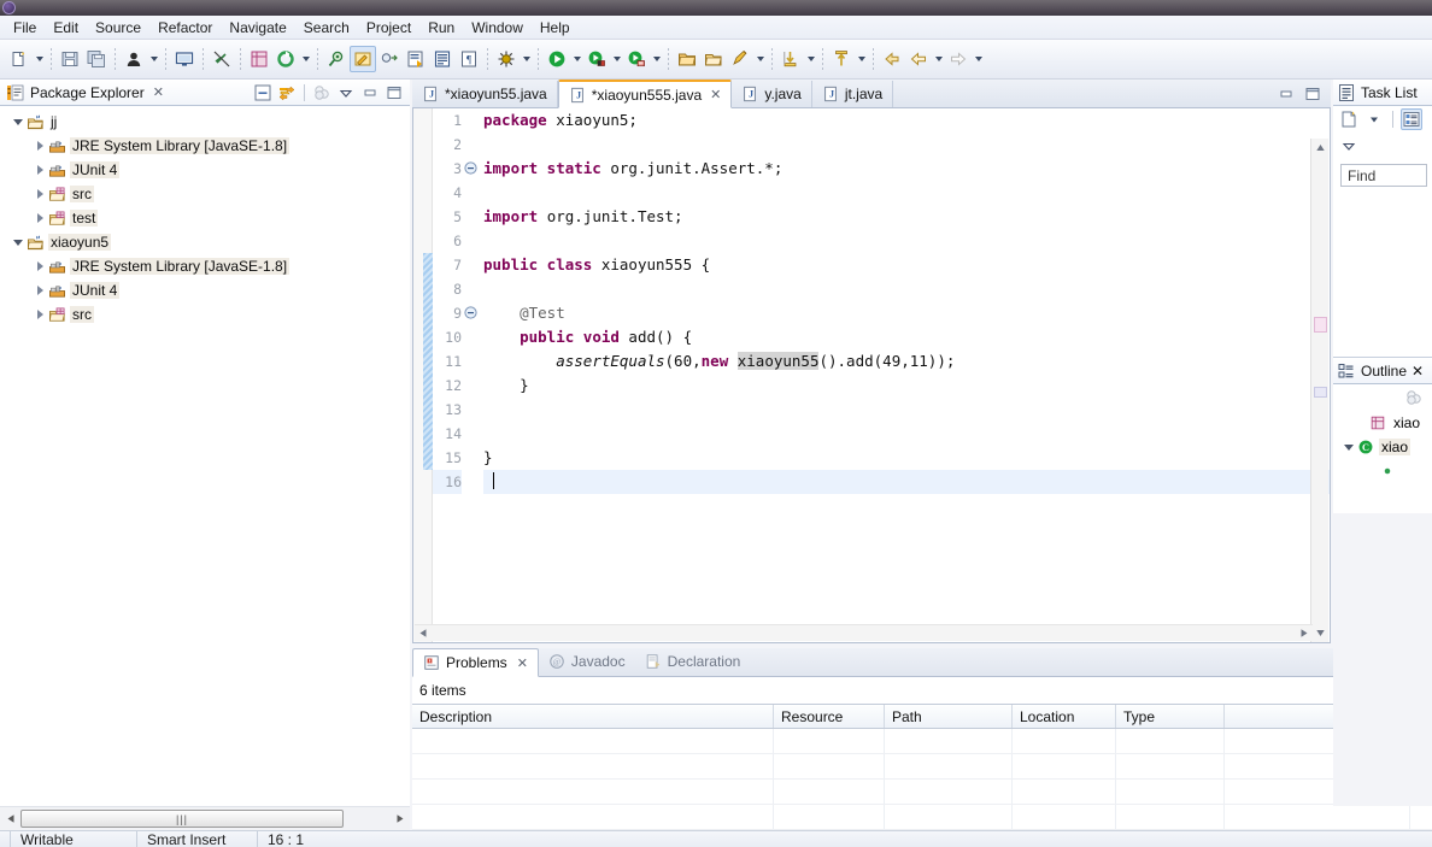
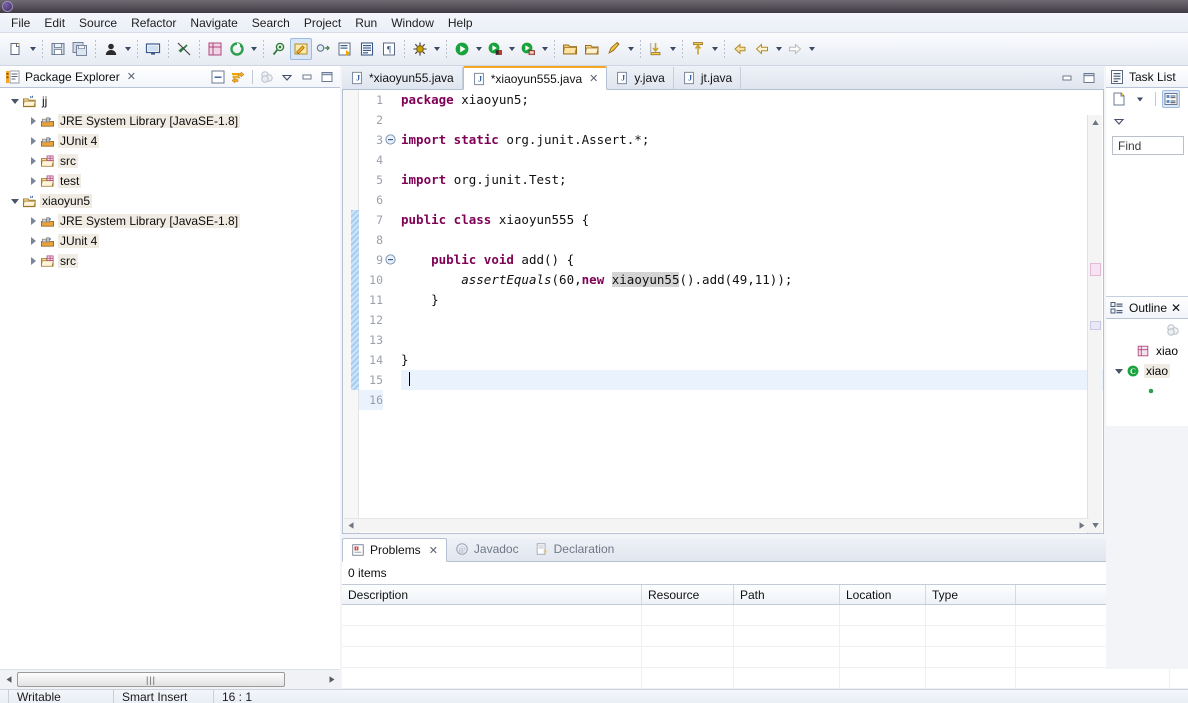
  File
  Edit
  Source
  Refactor
  Navigate
  Search
  Project
  Run
  Window
  Help
  ¶
  Package Explorer
  ✕
  jj
  JRE System Library [JavaSE-1.8]
  JUnit 4
  src
  test
  xiaoyun5
  JRE System Library [JavaSE-1.8]
  JUnit 4
  src
  J
  *xiaoyun55.java
  J
  *xiaoyun555.java
  ✕
  J
  y.java
  J
  jt.java
  1
  2
  3
  4
  5
  6
  7
  8
  9
  10
  11
  12
  13
  14
  15
  16
  package xiaoyun5;
  import static org.junit.Assert.*;
  import org.junit.Test;
  public class xiaoyun555 {
- @Test
  public void add() {
  assertEquals(60,new xiaoyun55().add(49,11));
  }
  }
  Problems
  ✕
  @
  Javadoc
  Declaration
- 6 items
+ 0 items
  Description
  Resource
  Path
  Location
  Type
  Task List
  Find
  Outline
  ✕
  xiao
  C
  xiao
  |||
  Writable
  Smart Insert
  16 : 1
